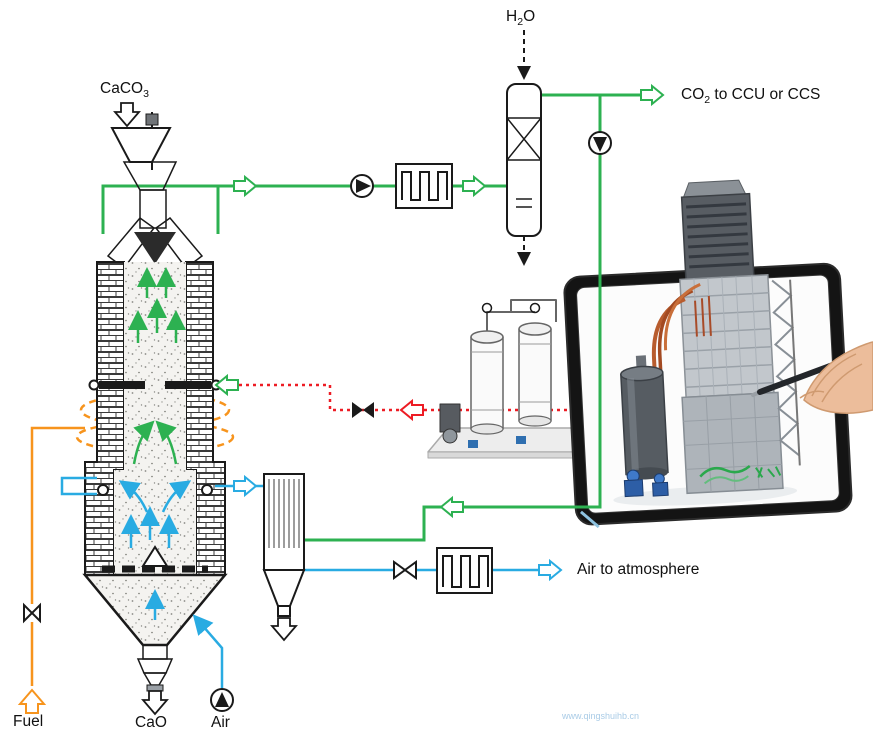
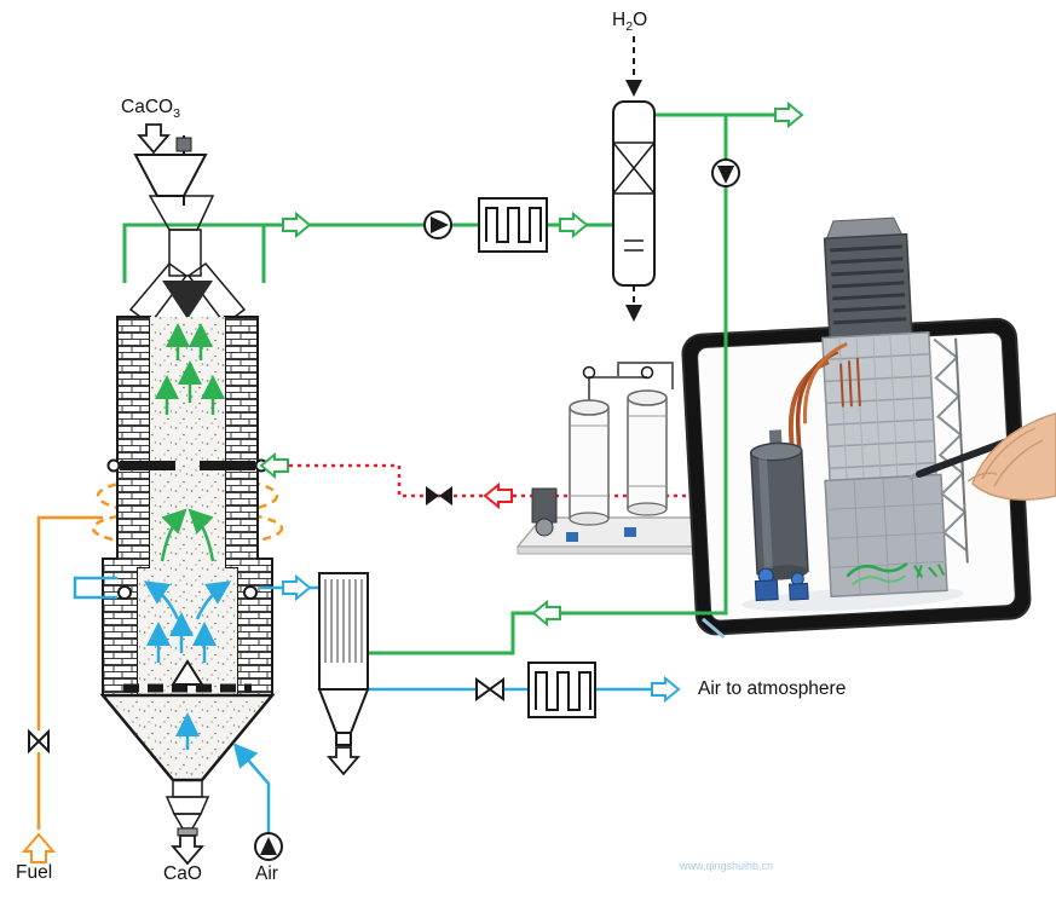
  CaCO3
  H2O
- CO2 to CCU or CCS
  Air to atmosphere
  Fuel
  CaO
  Air
  www.qingshuihb.cn
